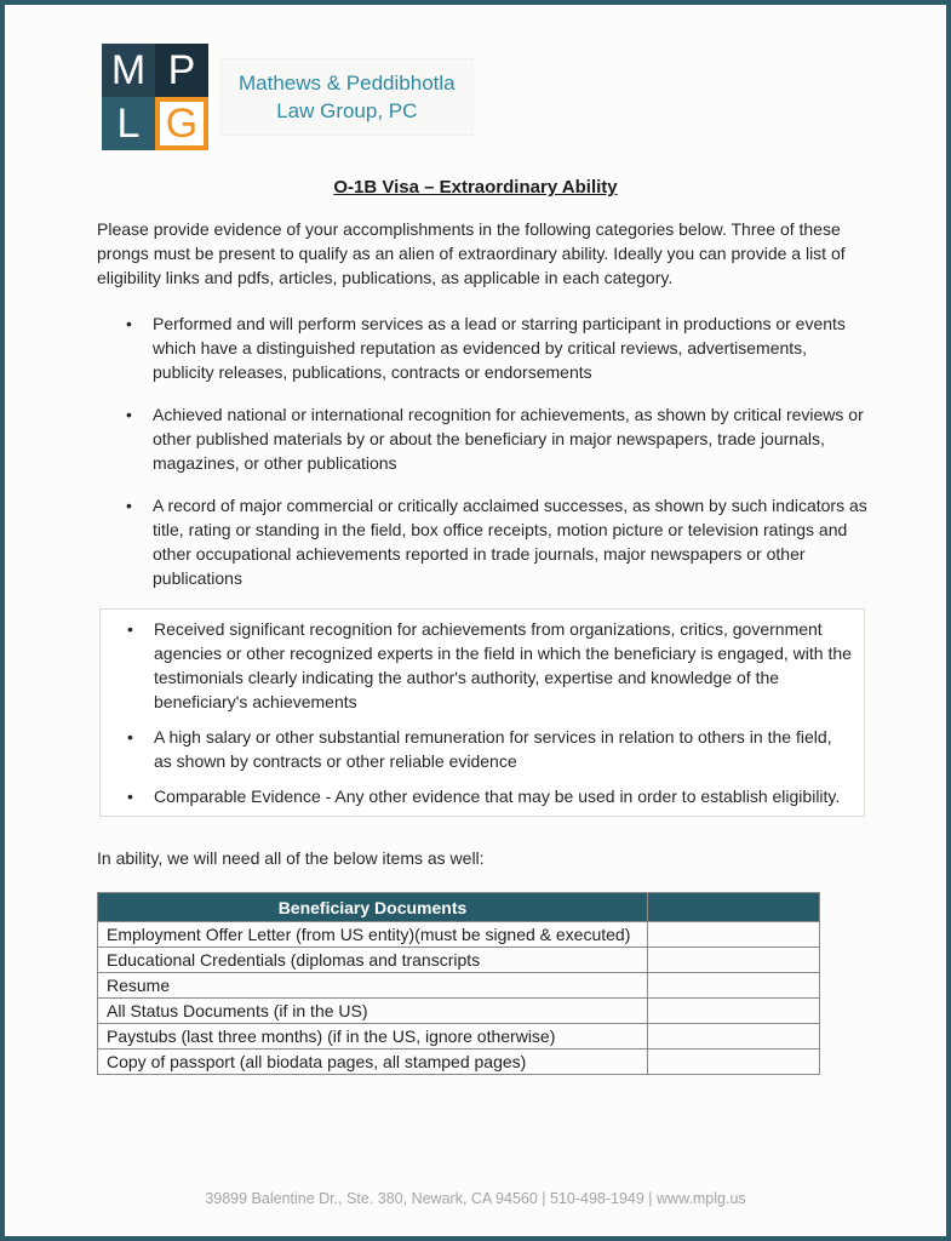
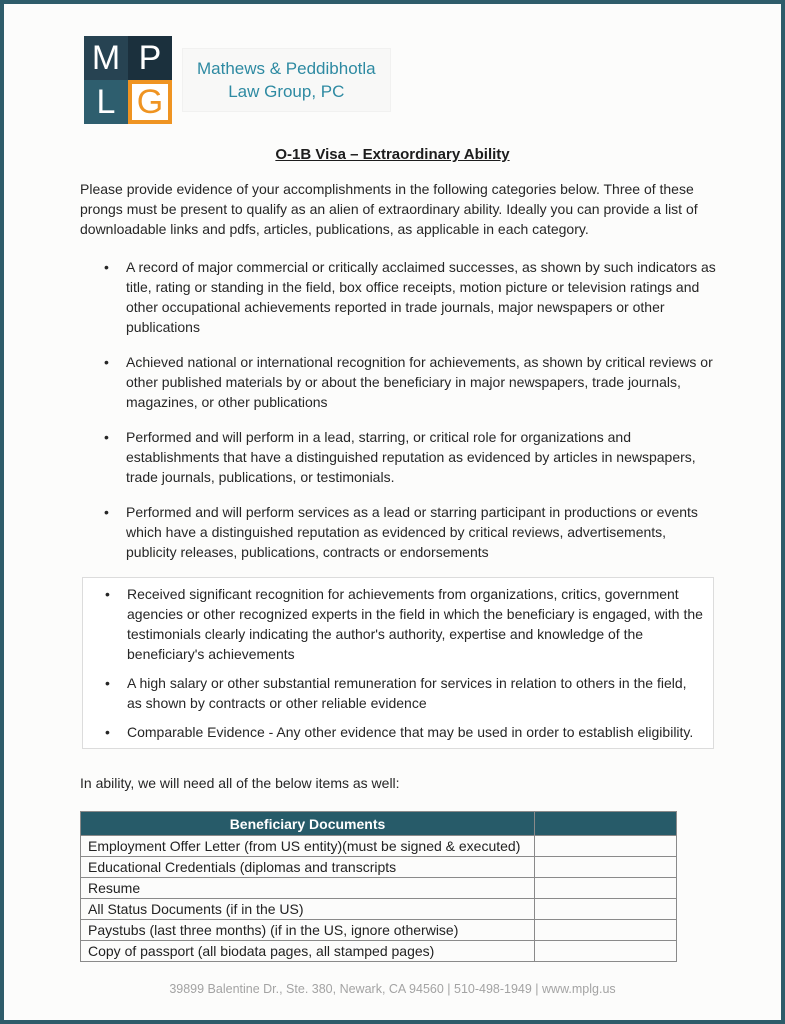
  M
  P
  L
  G
  Mathews & Peddibhotla
  Law Group, PC
  O-1B Visa – Extraordinary Ability
- Please provide evidence of your accomplishments in the following categories below. Three of these prongs must be present to qualify as an alien of extraordinary ability. Ideally you can provide a list of eligibility links and pdfs, articles, publications, as applicable in each category.
+ Please provide evidence of your accomplishments in the following categories below. Three of these prongs must be present to qualify as an alien of extraordinary ability. Ideally you can provide a list of downloadable links and pdfs, articles, publications, as applicable in each category.
- Performed and will perform services as a lead or starring participant in productions or events which have a distinguished reputation as evidenced by critical reviews, advertisements, publicity releases, publications, contracts or endorsements
+ A record of major commercial or critically acclaimed successes, as shown by such indicators as title, rating or standing in the field, box office receipts, motion picture or television ratings and other occupational achievements reported in trade journals, major newspapers or other publications
  Achieved national or international recognition for achievements, as shown by critical reviews or other published materials by or about the beneficiary in major newspapers, trade journals, magazines, or other publications
+ Performed and will perform in a lead, starring, or critical role for organizations and establishments that have a distinguished reputation as evidenced by articles in newspapers, trade journals, publications, or testimonials.
- A record of major commercial or critically acclaimed successes, as shown by such indicators as title, rating or standing in the field, box office receipts, motion picture or television ratings and other occupational achievements reported in trade journals, major newspapers or other publications
+ Performed and will perform services as a lead or starring participant in productions or events which have a distinguished reputation as evidenced by critical reviews, advertisements, publicity releases, publications, contracts or endorsements
  Received significant recognition for achievements from organizations, critics, government agencies or other recognized experts in the field in which the beneficiary is engaged, with the testimonials clearly indicating the author's authority, expertise and knowledge of the beneficiary's achievements
  A high salary or other substantial remuneration for services in relation to others in the field, as shown by contracts or other reliable evidence
  Comparable Evidence - Any other evidence that may be used in order to establish eligibility.
  In ability, we will need all of the below items as well:
  Beneficiary Documents
  Employment Offer Letter (from US entity)(must be signed & executed)
  Educational Credentials (diplomas and transcripts
  Resume
  All Status Documents (if in the US)
  Paystubs (last three months) (if in the US, ignore otherwise)
  Copy of passport (all biodata pages, all stamped pages)
  39899 Balentine Dr., Ste. 380, Newark, CA 94560 | 510-498-1949 | www.mplg.us
